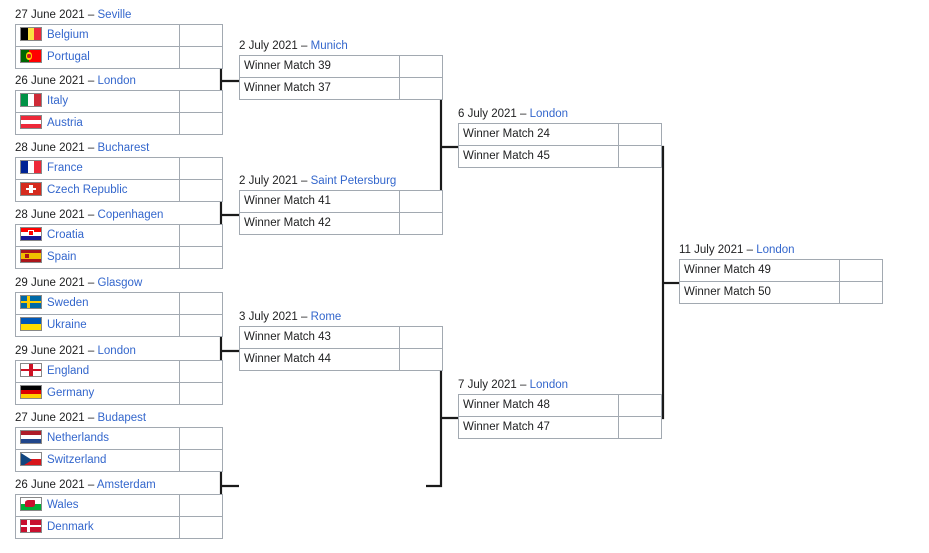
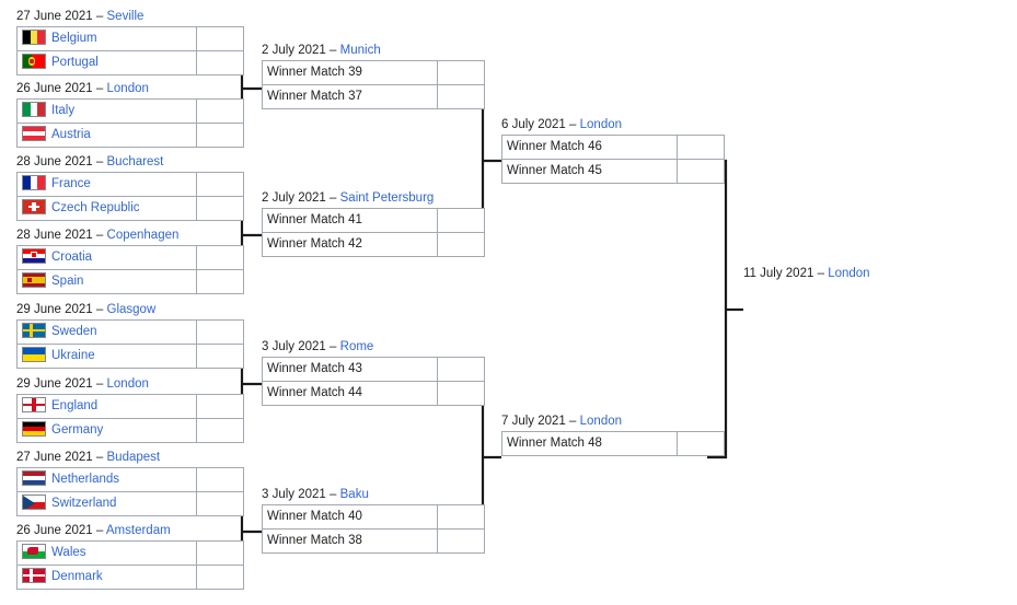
  27 June 2021 – Seville
  Belgium
  Portugal
  26 June 2021 – London
  Italy
  Austria
  28 June 2021 – Bucharest
  France
  Czech Republic
  28 June 2021 – Copenhagen
  Croatia
  Spain
  29 June 2021 – Glasgow
  Sweden
  Ukraine
  29 June 2021 – London
  England
  Germany
  27 June 2021 – Budapest
  Netherlands
  Switzerland
  26 June 2021 – Amsterdam
  Wales
  Denmark
  2 July 2021 – Munich
  Winner Match 39
  Winner Match 37
  2 July 2021 – Saint Petersburg
  Winner Match 41
  Winner Match 42
  3 July 2021 – Rome
  Winner Match 43
  Winner Match 44
+ 3 July 2021 – Baku
+ Winner Match 40
+ Winner Match 38
  6 July 2021 – London
- Winner Match 24
+ Winner Match 46
  Winner Match 45
  7 July 2021 – London
  Winner Match 48
- Winner Match 47
  11 July 2021 – London
- Winner Match 49
- Winner Match 50
